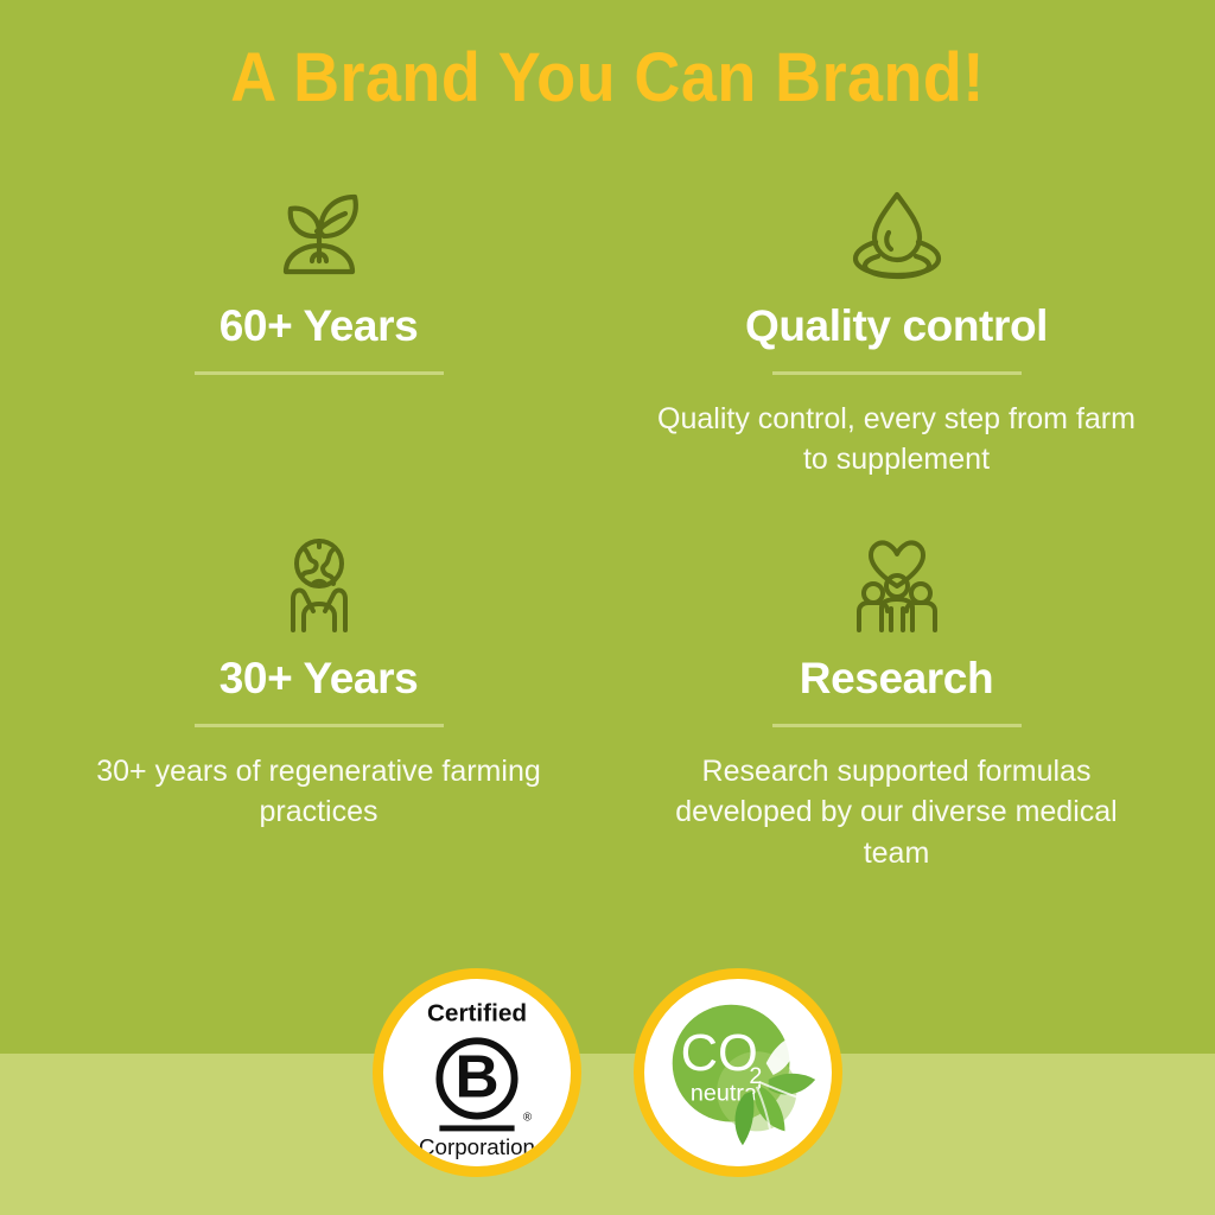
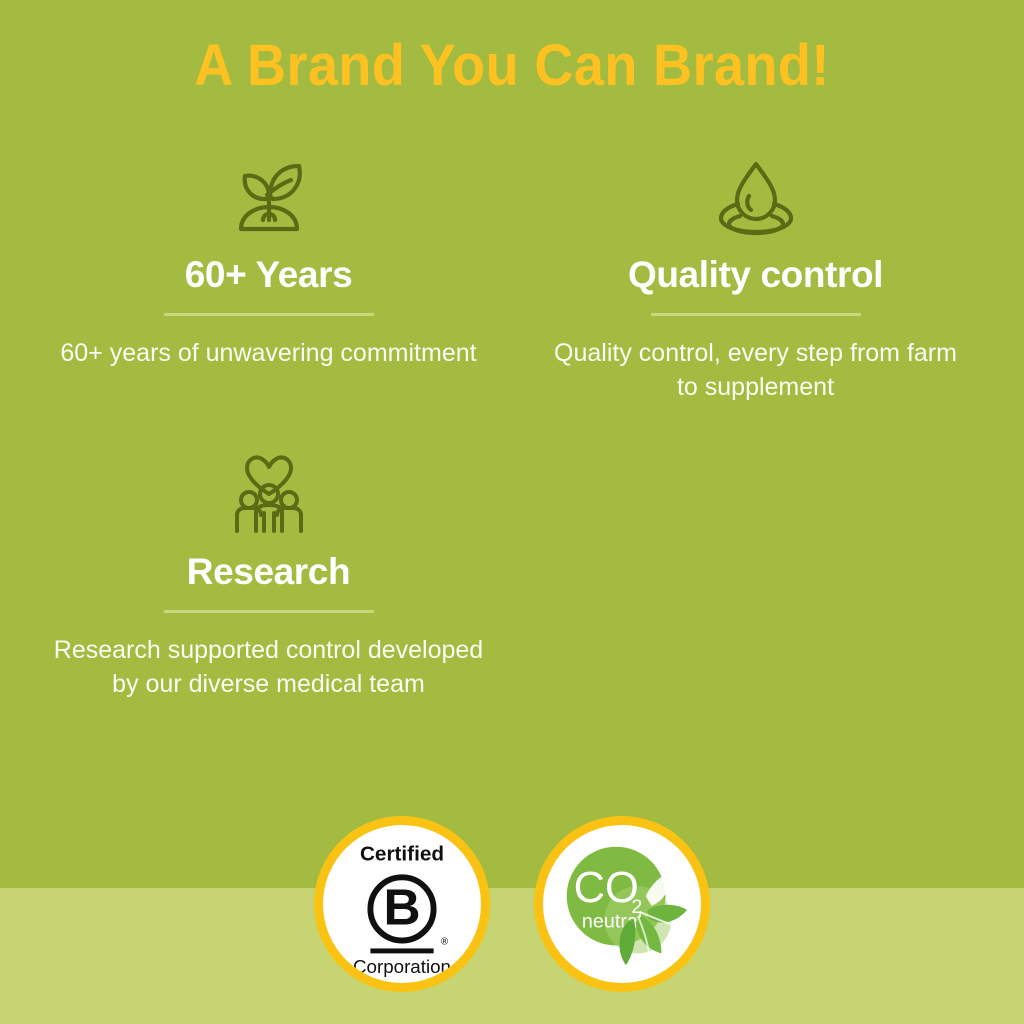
  A Brand You Can Brand!
  60+ Years
+ 60+ years of unwavering commitment
  Quality control
  Quality control, every step from farm to supplement
- 30+ Years
- 30+ years of regenerative farming practices
  Research
- Research supported formulas developed by our diverse medical team
+ Research supported control developed by our diverse medical team
  Certified
  B
  ®
  Corporation
  CO
  2
  neutr
